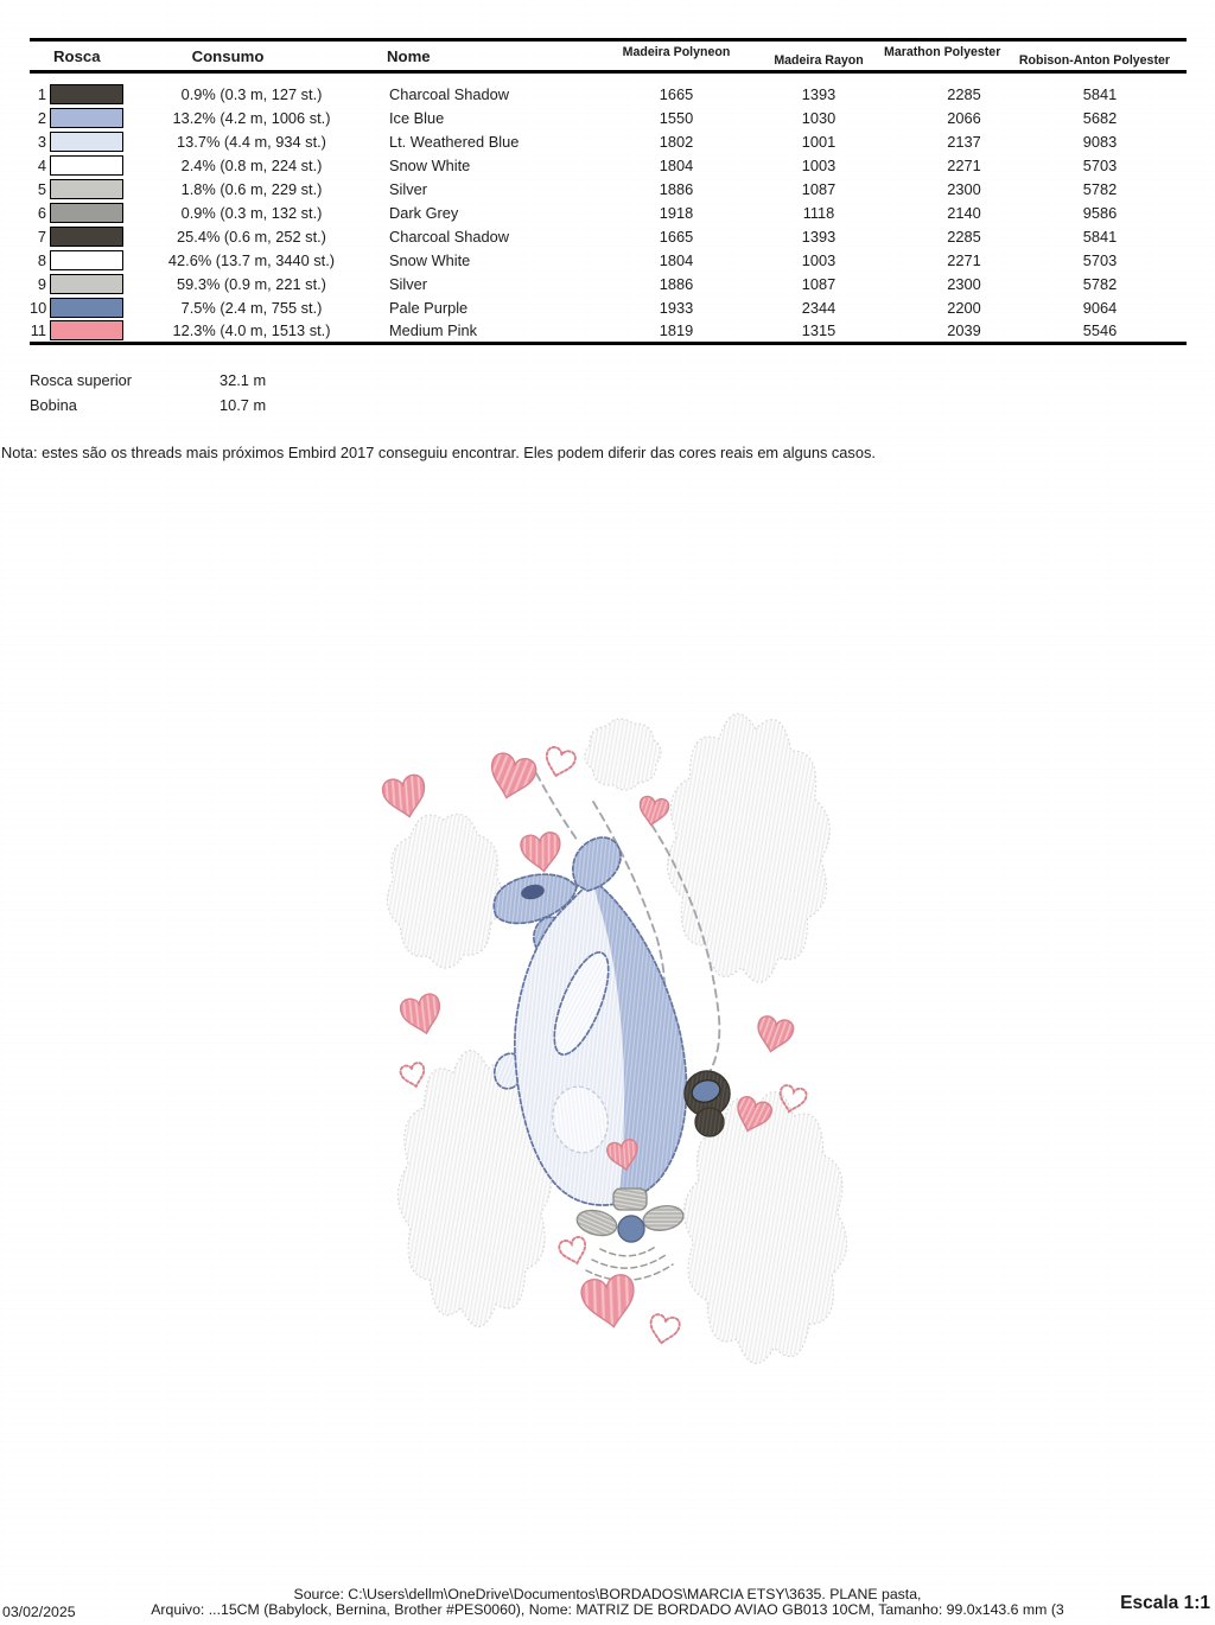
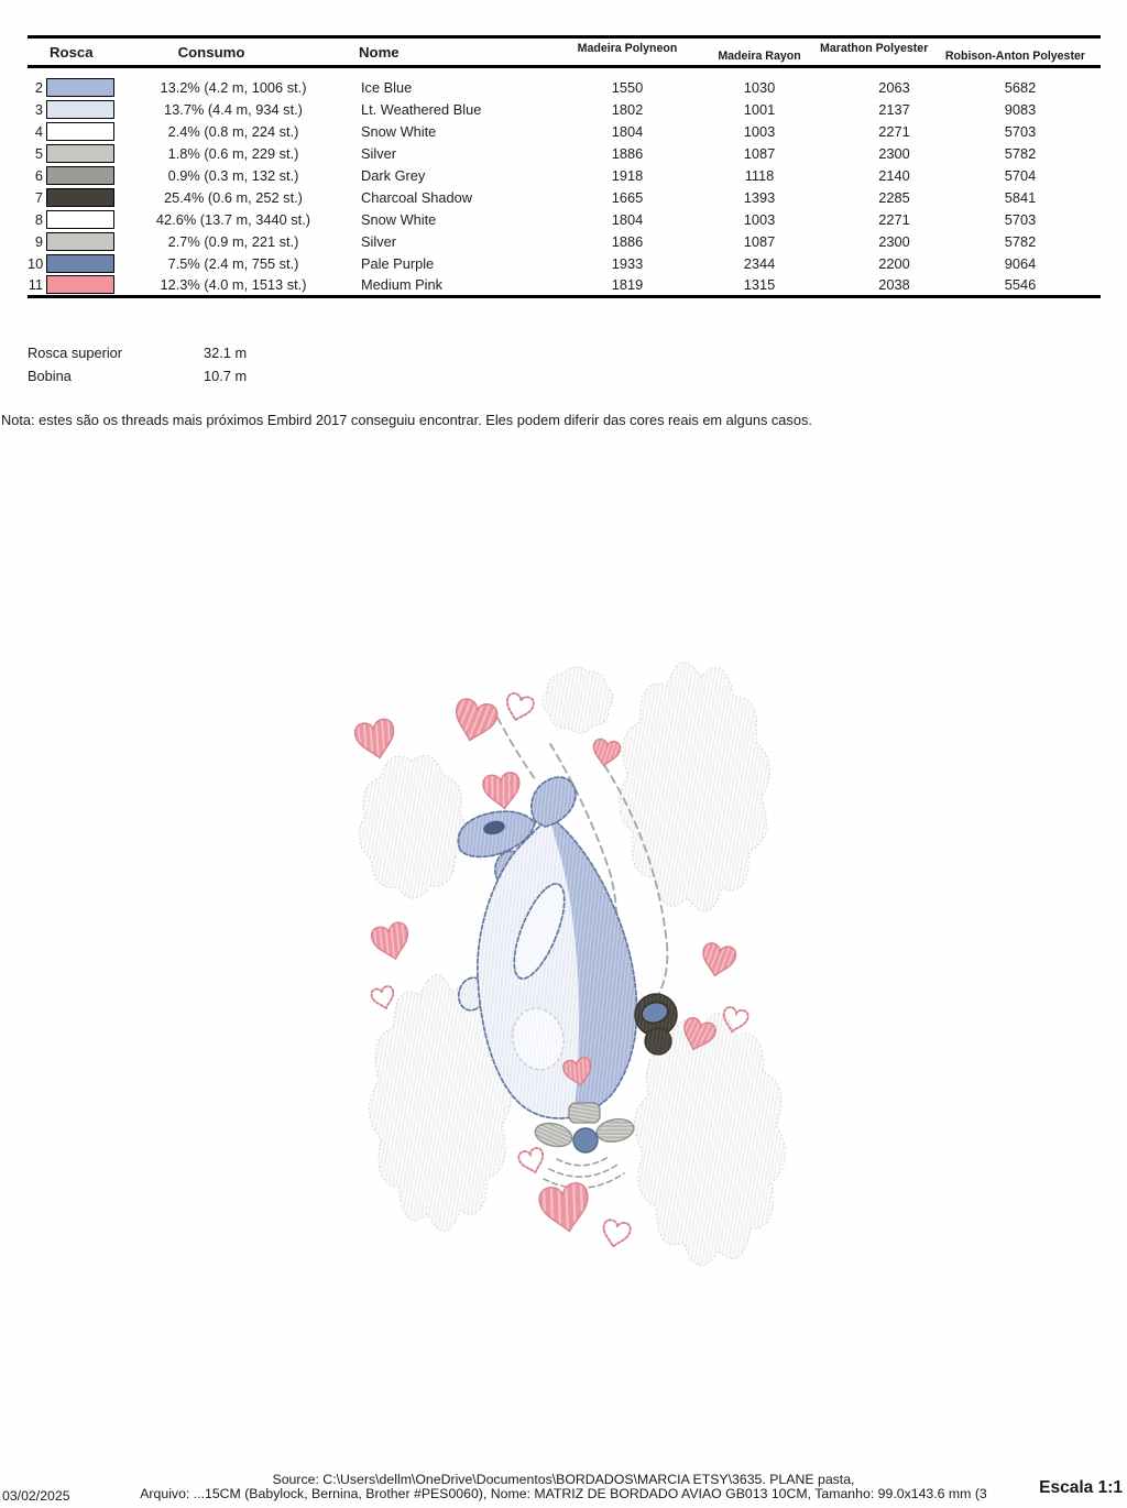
  Rosca	Consumo	Nome	Madeira Polyneon	Madeira Rayon	Marathon Polyester	Robison-Anton Polyester
- 1		0.9% (0.3 m, 127 st.)	Charcoal Shadow	1665	1393	2285	5841
- 2		13.2% (4.2 m, 1006 st.)	Ice Blue	1550	1030	2066	5682
+ 2		13.2% (4.2 m, 1006 st.)	Ice Blue	1550	1030	2063	5682
  3		13.7% (4.4 m, 934 st.)	Lt. Weathered Blue	1802	1001	2137	9083
  4		2.4% (0.8 m, 224 st.)	Snow White	1804	1003	2271	5703
  5		1.8% (0.6 m, 229 st.)	Silver	1886	1087	2300	5782
- 6		0.9% (0.3 m, 132 st.)	Dark Grey	1918	1118	2140	9586
+ 6		0.9% (0.3 m, 132 st.)	Dark Grey	1918	1118	2140	5704
  7		25.4% (0.6 m, 252 st.)	Charcoal Shadow	1665	1393	2285	5841
  8		42.6% (13.7 m, 3440 st.)	Snow White	1804	1003	2271	5703
- 9		59.3% (0.9 m, 221 st.)	Silver	1886	1087	2300	5782
+ 9		2.7% (0.9 m, 221 st.)	Silver	1886	1087	2300	5782
  10		7.5% (2.4 m, 755 st.)	Pale Purple	1933	2344	2200	9064
- 11		12.3% (4.0 m, 1513 st.)	Medium Pink	1819	1315	2039	5546
+ 11		12.3% (4.0 m, 1513 st.)	Medium Pink	1819	1315	2038	5546
  Rosca superior 32.1 m
  Bobina 10.7 m
  Nota: estes são os threads mais próximos Embird 2017 conseguiu encontrar. Eles podem diferir das cores reais em alguns casos.
  Source: C:\Users\dellm\OneDrive\Documentos\BORDADOS\MARCIA ETSY\3635. PLANE pasta,
  Arquivo: ...15CM (Babylock, Bernina, Brother #PES0060), Nome: MATRIZ DE BORDADO AVIAO GB013 10CM, Tamanho: 99.0x143.6 mm (3
  03/02/2025
  Escala 1:1
